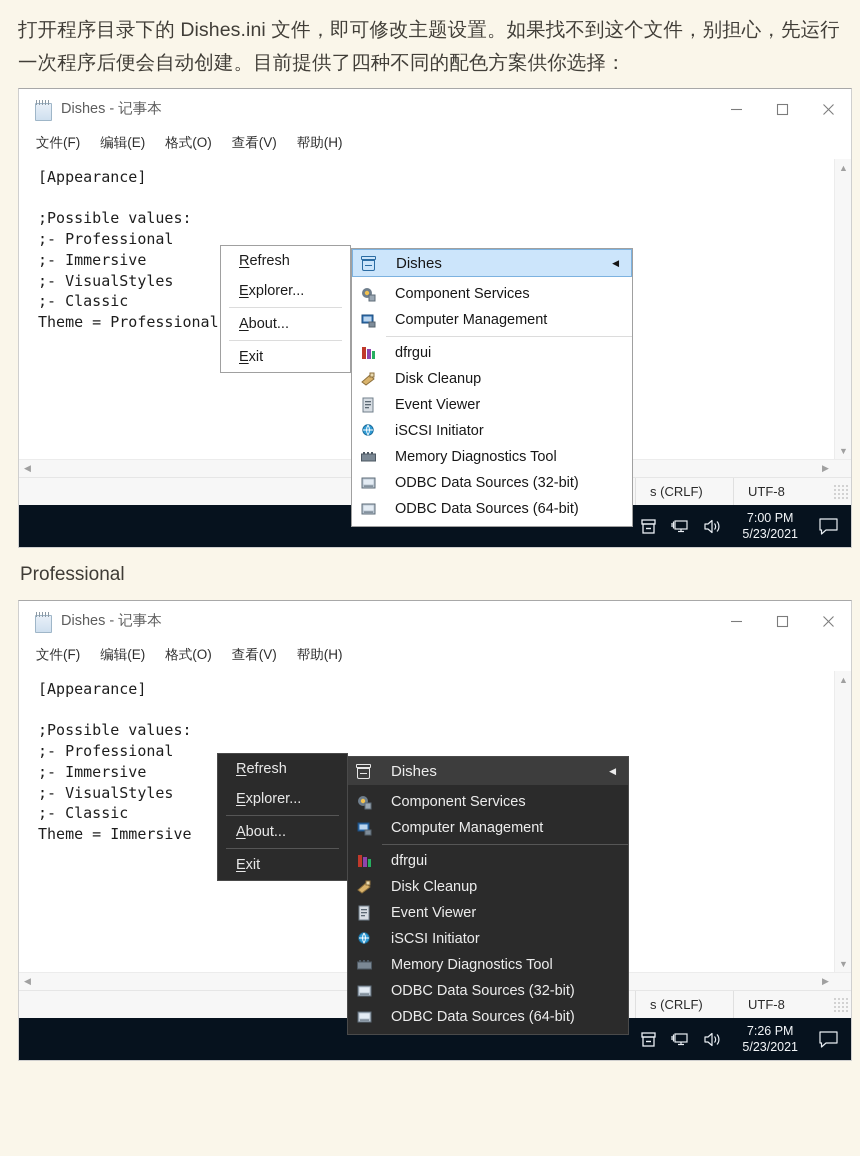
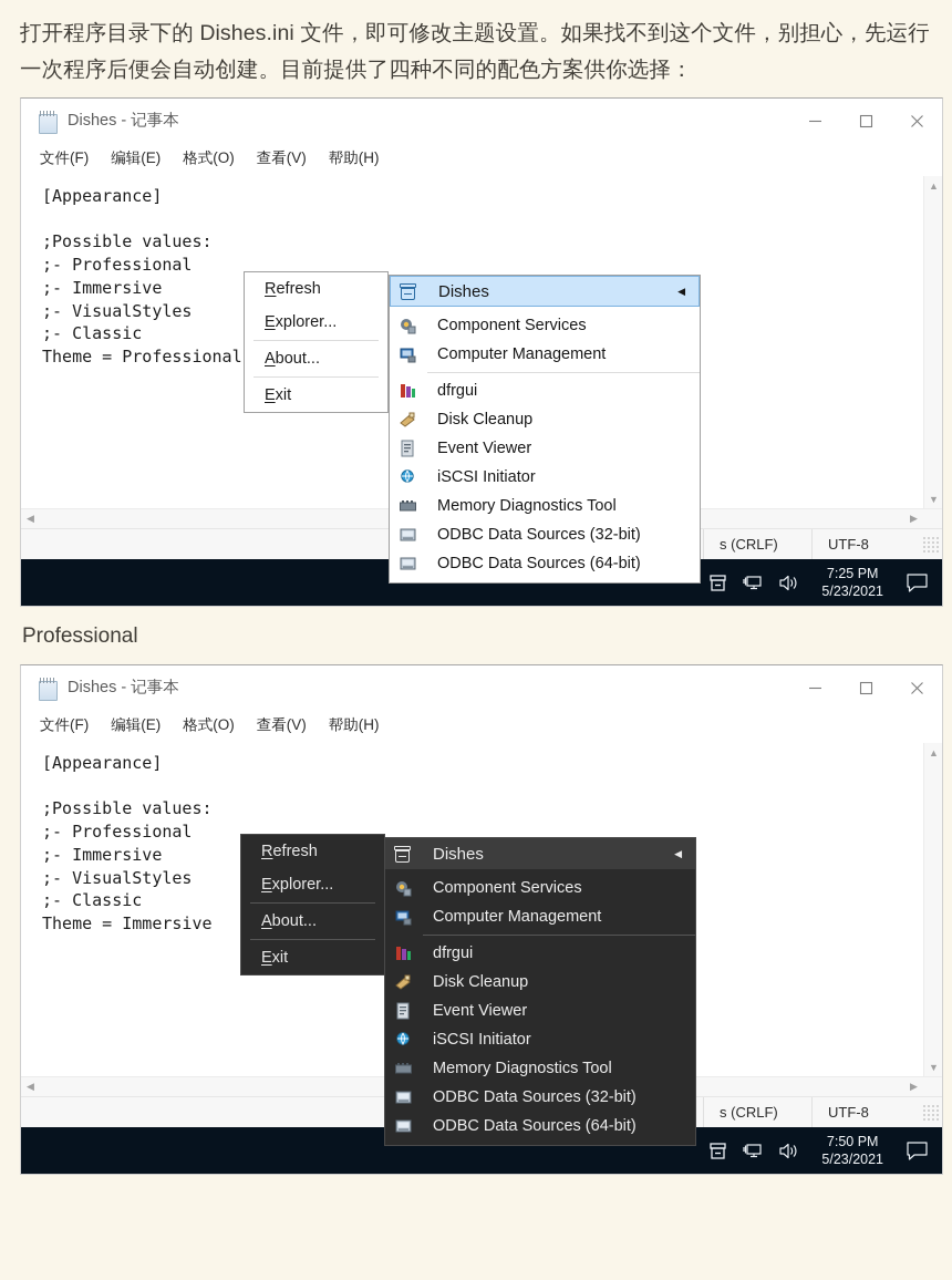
  打开程序目录下的 Dishes.ini 文件，即可修改主题设置。如果找不到这个文件，别担心，先运行一次程序后便会自动创建。目前提供了四种不同的配色方案供你选择：
  Dishes - 记事本
  文件(F)
  编辑(E)
  格式(O)
  查看(V)
  帮助(H)
  [Appearance]
  ;Possible values:
  ;- Professional
  ;- Immersive
  ;- VisualStyles
  ;- Classic
  Theme = Professional
  ▲
  ▼
  ◀
  ▶
  s (CRLF)
  UTF-8
- 7:00 PM
+ 7:25 PM
  5/23/2021
  Refresh
  Explorer...
  About...
  Exit
  Dishes
  ◀
  Component Services
  Computer Management
  dfrgui
  Disk Cleanup
  Event Viewer
  iSCSI Initiator
  Memory Diagnostics Tool
  ODBC Data Sources (32-bit)
  ODBC Data Sources (64-bit)
  Professional
  Dishes - 记事本
  文件(F)
  编辑(E)
  格式(O)
  查看(V)
  帮助(H)
  [Appearance]
  ;Possible values:
  ;- Professional
  ;- Immersive
  ;- VisualStyles
  ;- Classic
  Theme = Immersive
  ▲
  ▼
  ◀
  ▶
  s (CRLF)
  UTF-8
- 7:26 PM
+ 7:50 PM
  5/23/2021
  Refresh
  Explorer...
  About...
  Exit
  Dishes
  ◀
  Component Services
  Computer Management
  dfrgui
  Disk Cleanup
  Event Viewer
  iSCSI Initiator
  Memory Diagnostics Tool
  ODBC Data Sources (32-bit)
  ODBC Data Sources (64-bit)
